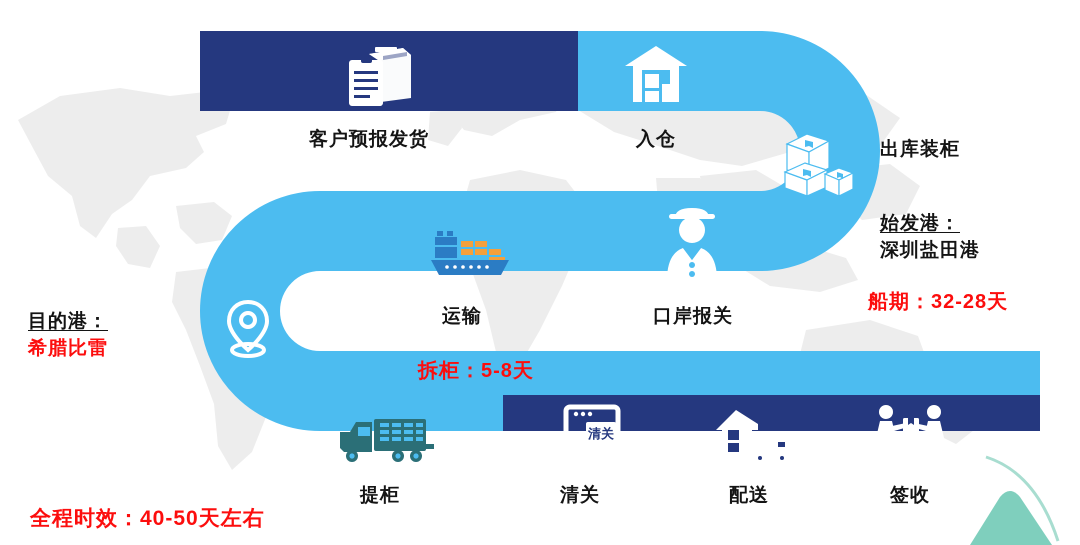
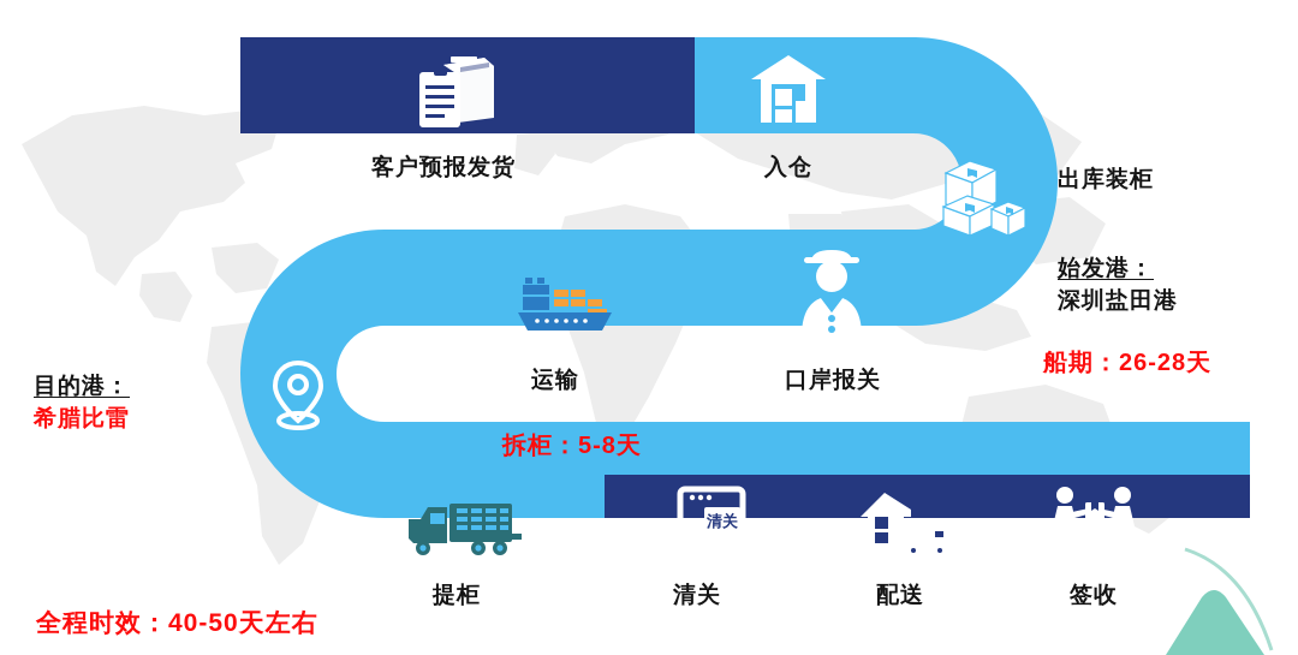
  清关
  客户预报发货
  入仓
  出库装柜
  运输
  口岸报关
  提柜
  清关
  配送
  签收
  始发港：
  深圳盐田港
- 船期：32-28天
+ 船期：26-28天
  目的港：
  希腊比雷
  拆柜：5-8天
  全程时效：40-50天左右
